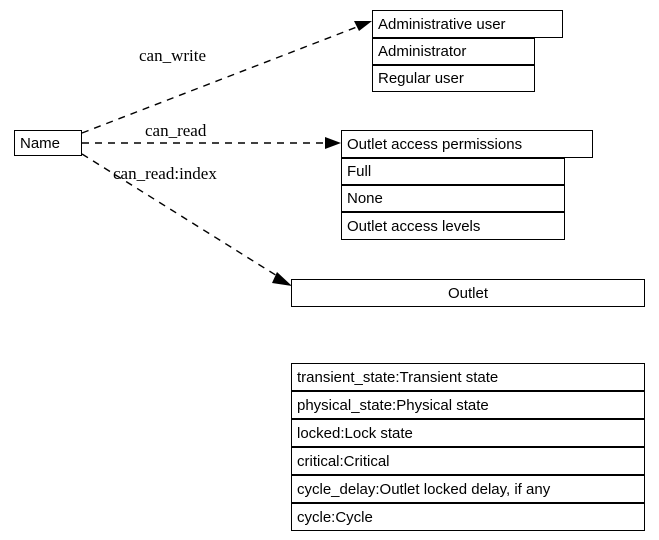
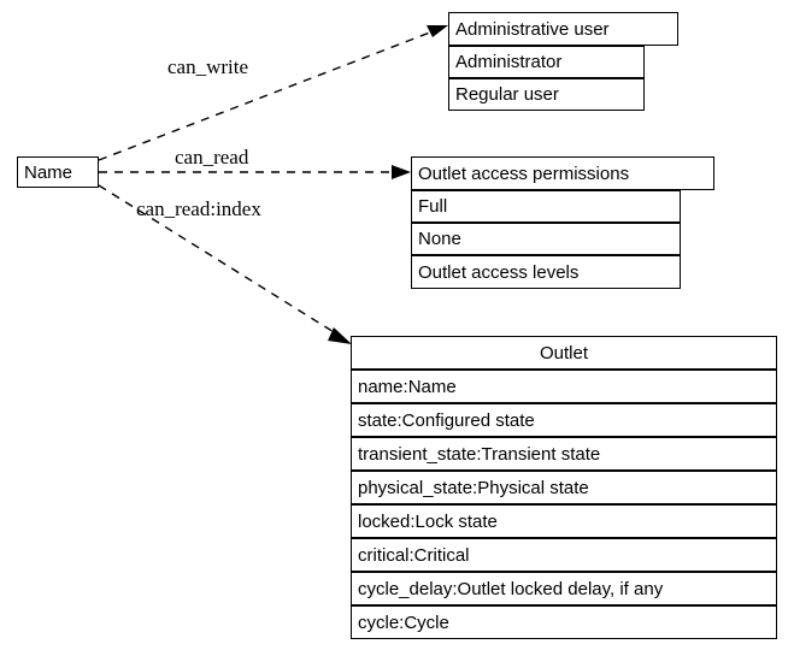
  Name
  Administrative user
  Administrator
  Regular user
  Outlet access permissions
  Full
  None
  Outlet access levels
  Outlet
+ name:Name
+ state:Configured state
  transient_state:Transient state
  physical_state:Physical state
  locked:Lock state
  critical:Critical
  cycle_delay:Outlet locked delay, if any
  cycle:Cycle
  can_write
  can_read
  can_read:index
